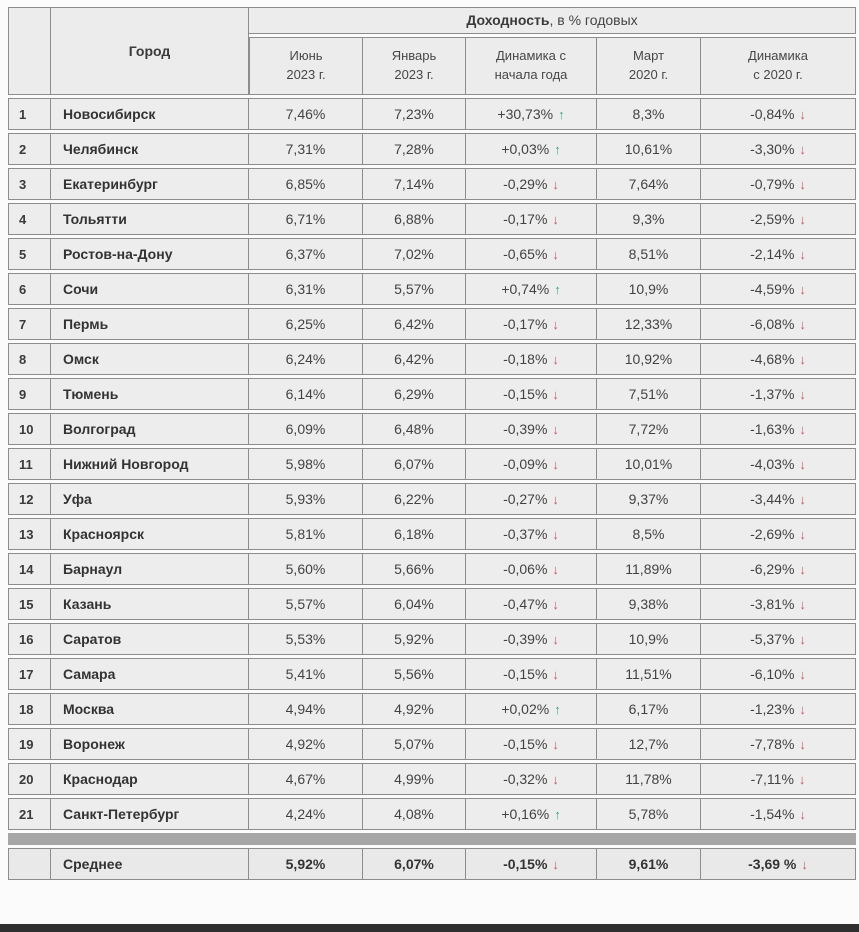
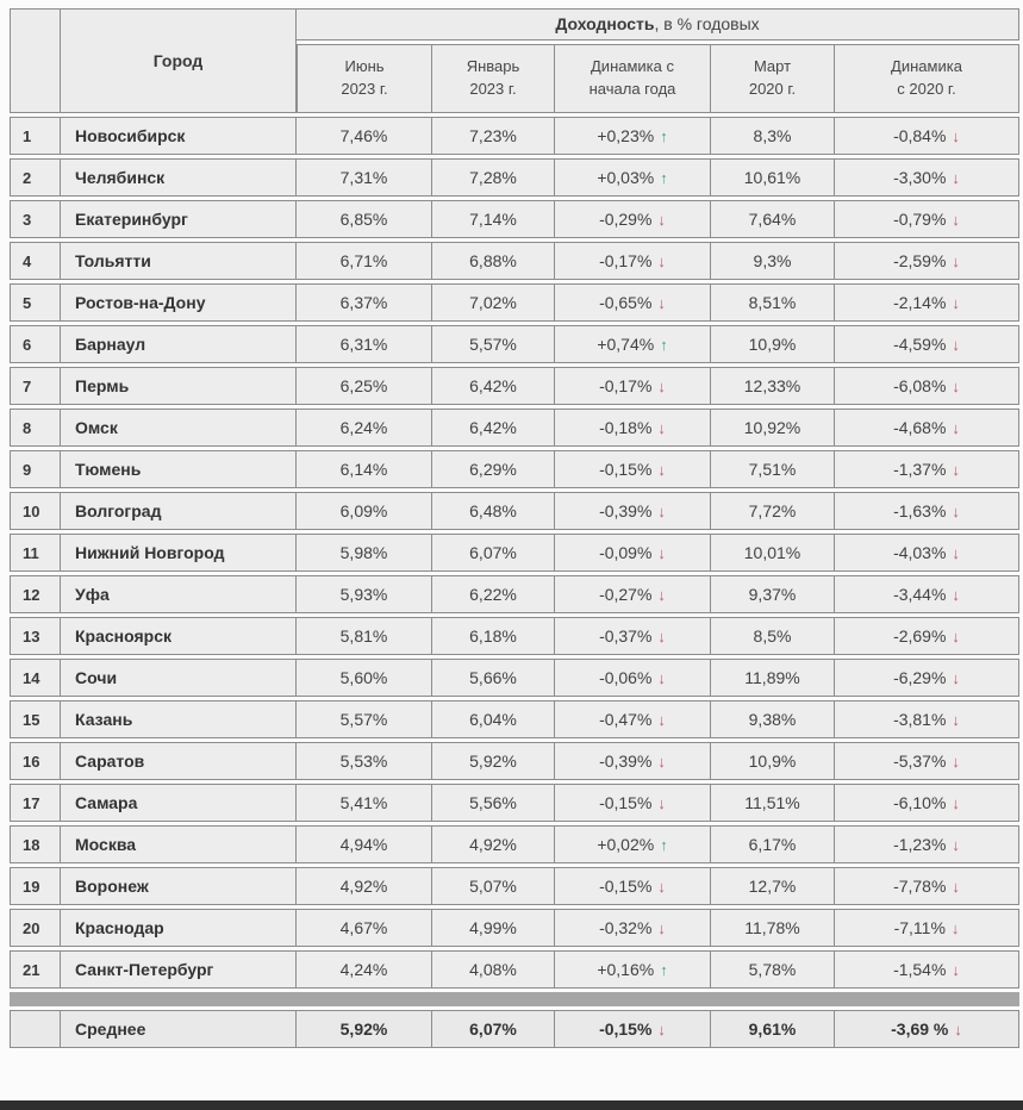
  	Город	Доходность, в % годовых
  Июнь 2023 г.	Январь 2023 г.	Динамика с начала года	Март 2020 г.	Динамика с 2020 г.
- 1	Новосибирск	7,46%	7,23%	+30,73% ↑	8,3%	-0,84% ↓
+ 1	Новосибирск	7,46%	7,23%	+0,23% ↑	8,3%	-0,84% ↓
  2	Челябинск	7,31%	7,28%	+0,03% ↑	10,61%	-3,30% ↓
  3	Екатеринбург	6,85%	7,14%	-0,29% ↓	7,64%	-0,79% ↓
  4	Тольятти	6,71%	6,88%	-0,17% ↓	9,3%	-2,59% ↓
  5	Ростов-на-Дону	6,37%	7,02%	-0,65% ↓	8,51%	-2,14% ↓
- 6	Сочи	6,31%	5,57%	+0,74% ↑	10,9%	-4,59% ↓
+ 6	Барнаул	6,31%	5,57%	+0,74% ↑	10,9%	-4,59% ↓
  7	Пермь	6,25%	6,42%	-0,17% ↓	12,33%	-6,08% ↓
  8	Омск	6,24%	6,42%	-0,18% ↓	10,92%	-4,68% ↓
  9	Тюмень	6,14%	6,29%	-0,15% ↓	7,51%	-1,37% ↓
  10	Волгоград	6,09%	6,48%	-0,39% ↓	7,72%	-1,63% ↓
  11	Нижний Новгород	5,98%	6,07%	-0,09% ↓	10,01%	-4,03% ↓
  12	Уфа	5,93%	6,22%	-0,27% ↓	9,37%	-3,44% ↓
  13	Красноярск	5,81%	6,18%	-0,37% ↓	8,5%	-2,69% ↓
- 14	Барнаул	5,60%	5,66%	-0,06% ↓	11,89%	-6,29% ↓
+ 14	Сочи	5,60%	5,66%	-0,06% ↓	11,89%	-6,29% ↓
  15	Казань	5,57%	6,04%	-0,47% ↓	9,38%	-3,81% ↓
  16	Саратов	5,53%	5,92%	-0,39% ↓	10,9%	-5,37% ↓
  17	Самара	5,41%	5,56%	-0,15% ↓	11,51%	-6,10% ↓
  18	Москва	4,94%	4,92%	+0,02% ↑	6,17%	-1,23% ↓
  19	Воронеж	4,92%	5,07%	-0,15% ↓	12,7%	-7,78% ↓
  20	Краснодар	4,67%	4,99%	-0,32% ↓	11,78%	-7,11% ↓
  21	Санкт-Петербург	4,24%	4,08%	+0,16% ↑	5,78%	-1,54% ↓
  	Среднее	5,92%	6,07%	-0,15% ↓	9,61%	-3,69 % ↓
